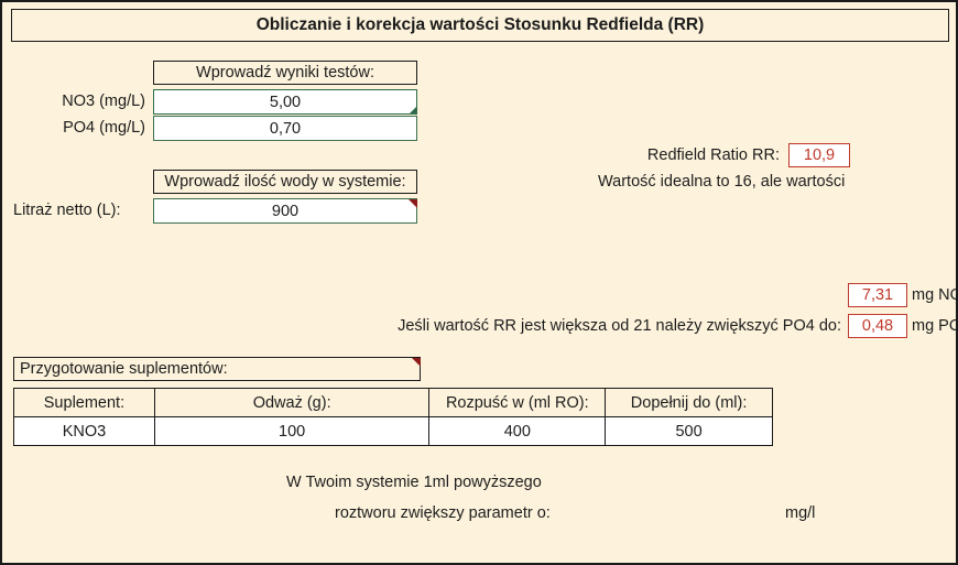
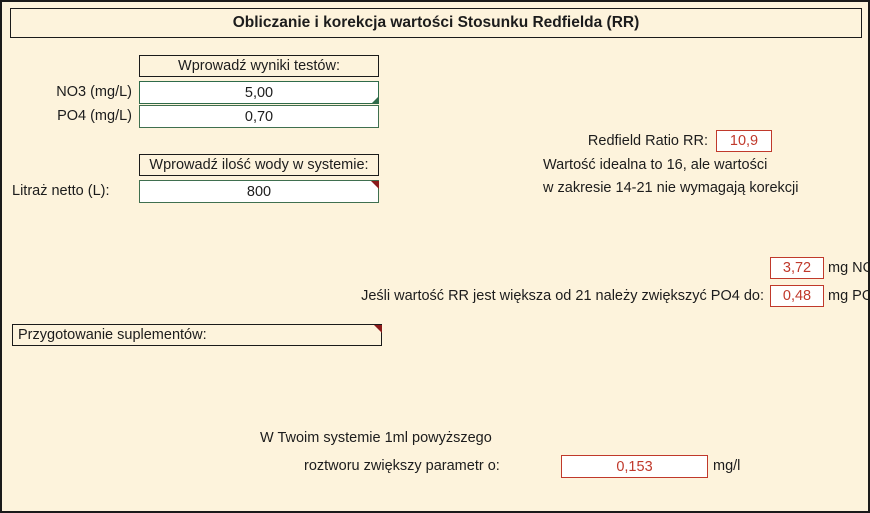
  Obliczanie i korekcja wartości Stosunku Redfielda (RR)
  Wprowadź wyniki testów:
  NO3 (mg/L)
  5,00
  PO4 (mg/L)
  0,70
  Redfield Ratio RR:
  10,9
  Wprowadź ilość wody w systemie:
  Wartość idealna to 16, ale wartości
+ w zakresie 14-21 nie wymagają korekcji
  Litraż netto (L):
- 900
+ 800
- 7,31
+ 3,72
  Jeśli wartość RR jest większa od 21 należy zwiększyć PO4 do:
  0,48
  Przygotowanie suplementów:
- Suplement:	Odważ (g):	Rozpuść w (ml RO):	Dopełnij do (ml):
- KNO3	100	400	500
  W Twoim systemie 1ml powyższego
  roztworu zwiększy parametr o:
+ 0,153
  mg/l
